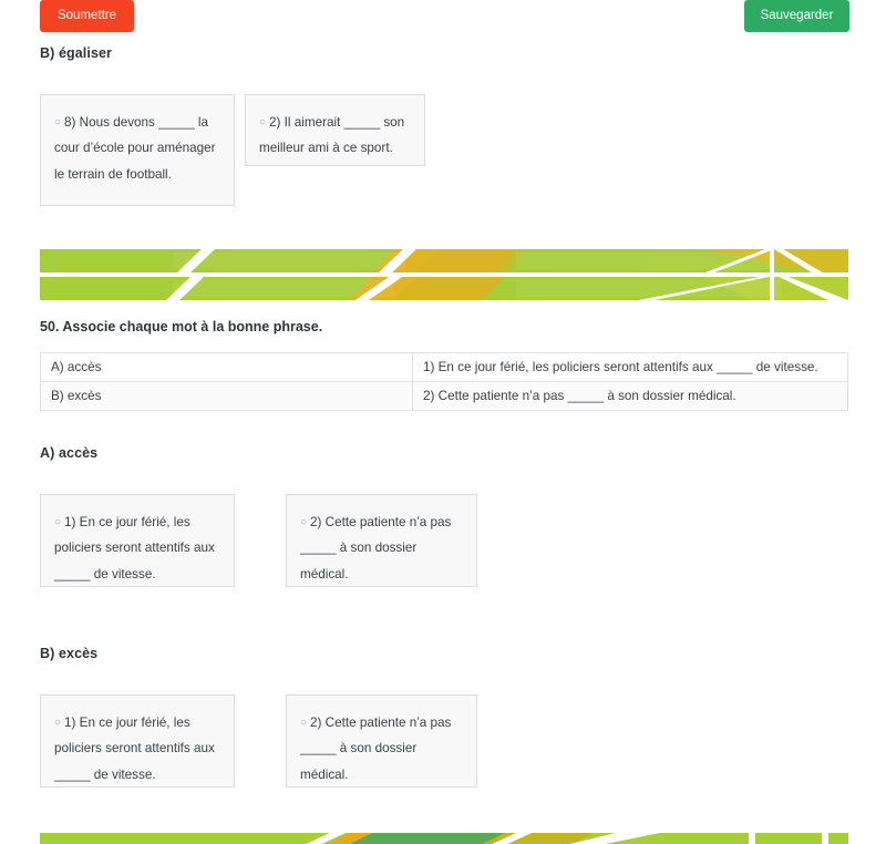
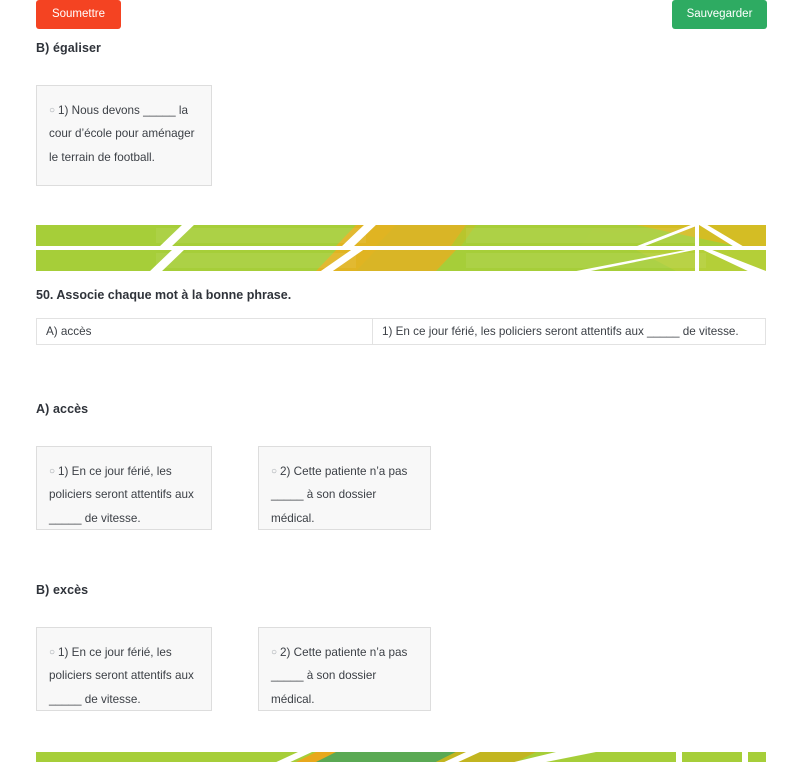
  Soumettre
  Sauvegarder
  B) égaliser
- ○ 8) Nous devons _____ la cour d’école pour aménager le terrain de football.
+ ○ 1) Nous devons _____ la cour d’école pour aménager le terrain de football.
- ○ 2) Il aimerait _____ son meilleur ami à ce sport.
  50. Associe chaque mot à la bonne phrase.
  A) accès	1) En ce jour férié, les policiers seront attentifs aux _____ de vitesse.
- B) excès	2) Cette patiente n’a pas _____ à son dossier médical.
  A) accès
  ○ 1) En ce jour férié, les policiers seront attentifs aux _____ de vitesse.
  ○ 2) Cette patiente n’a pas _____ à son dossier médical.
  B) excès
  ○ 1) En ce jour férié, les policiers seront attentifs aux _____ de vitesse.
  ○ 2) Cette patiente n’a pas _____ à son dossier médical.
